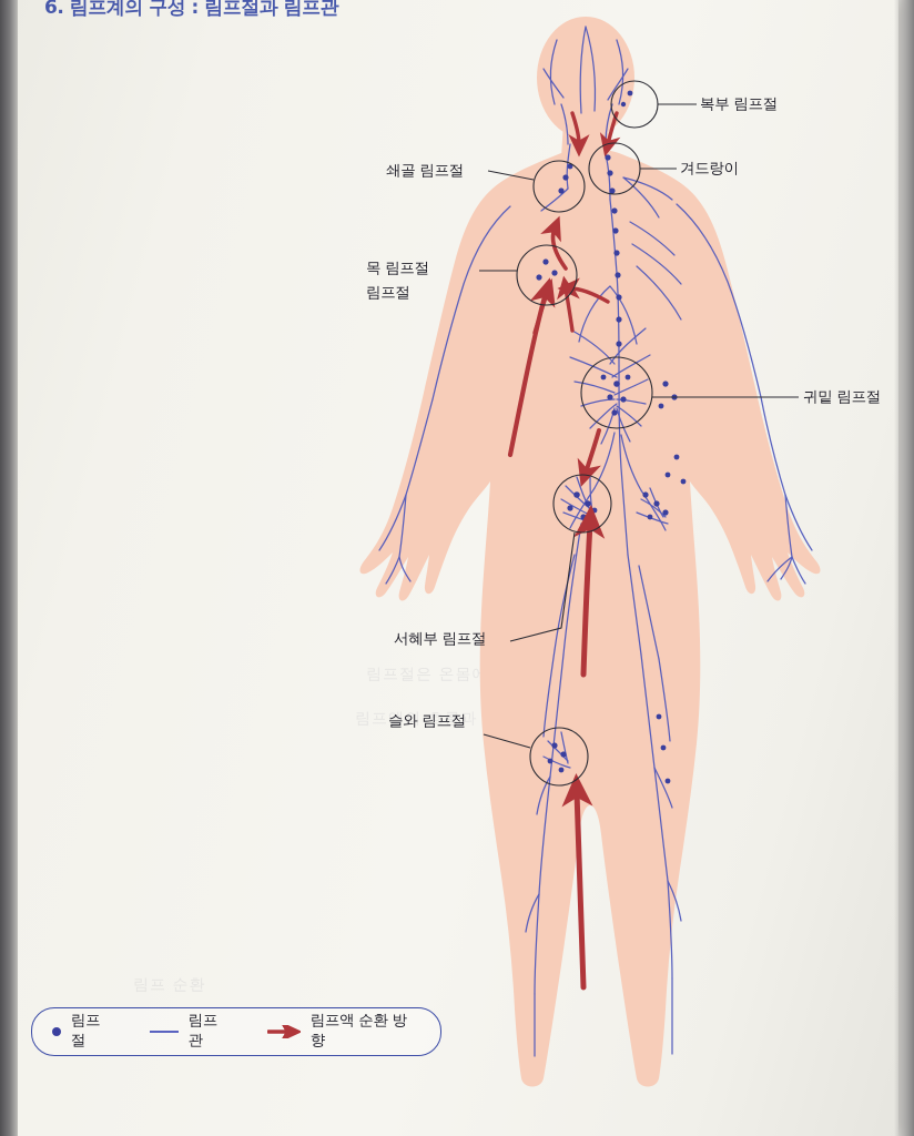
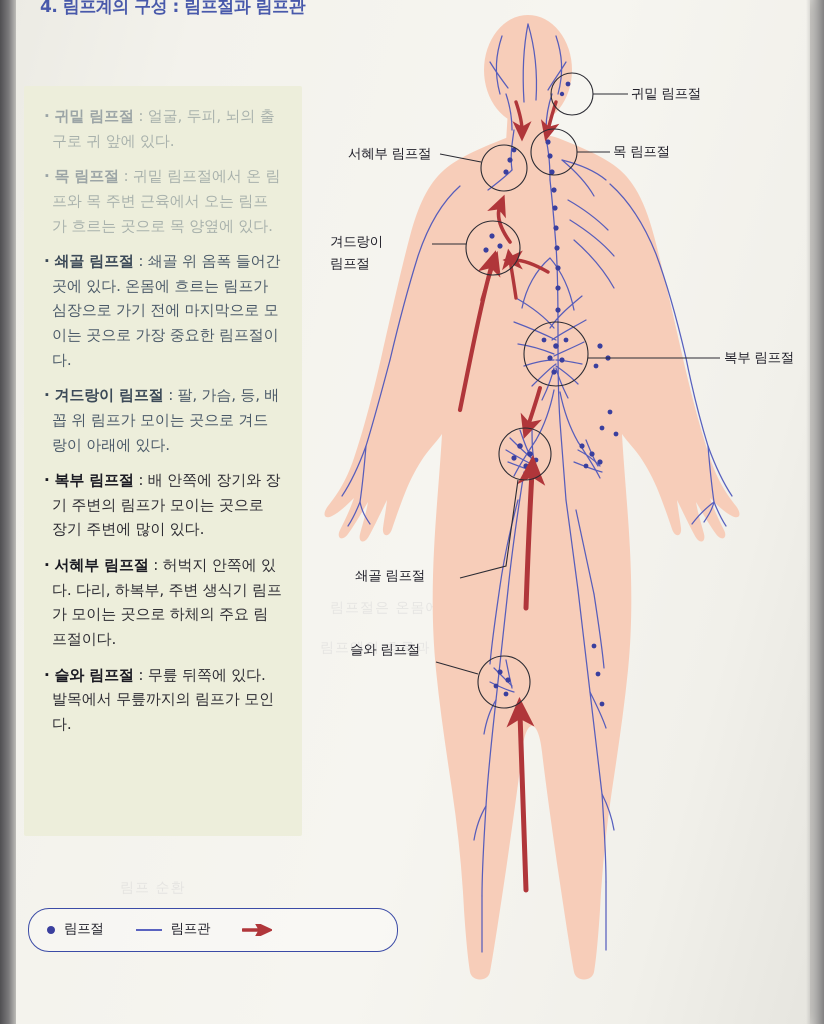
- 6. 림프계의 구성 : 림프절과 림프관
+ 4. 림프계의 구성 : 림프절과 림프관
  림프액의 흐름과
+ · 귀밑 림프절 : 얼굴, 두피, 뇌의 출구로 귀 앞에 있다.
+ · 목 림프절 : 귀밑 림프절에서 온 림프와 목 주변 근육에서 오는 림프가 흐르는 곳으로 목 양옆에 있다.
+ · 쇄골 림프절 : 쇄골 위 옴폭 들어간 곳에 있다. 온몸에 흐르는 림프가 심장으로 가기 전에 마지막으로 모이는 곳으로 가장 중요한 림프절이다.
+ · 겨드랑이 림프절 : 팔, 가슴, 등, 배꼽 위 림프가 모이는 곳으로 겨드랑이 아래에 있다.
+ · 복부 림프절 : 배 안쪽에 장기와 장기 주변의 림프가 모이는 곳으로 장기 주변에 많이 있다.
+ · 서혜부 림프절 : 허벅지 안쪽에 있다. 다리, 하복부, 주변 생식기 림프가 모이는 곳으로 하체의 주요 림프절이다.
+ · 슬와 림프절 : 무릎 뒤쪽에 있다. 발목에서 무릎까지의 림프가 모인다.
- 복부 림프절
+ 귀밑 림프절
- 겨드랑이
+ 목 림프절
- 쇄골 림프절
+ 서혜부 림프절
- 목 림프절
+ 겨드랑이
  림프절
- 귀밑 림프절
+ 복부 림프절
- 서혜부 림프절
+ 쇄골 림프절
  슬와 림프절
  림프절
  림프관
- 림프액 순환 방향
